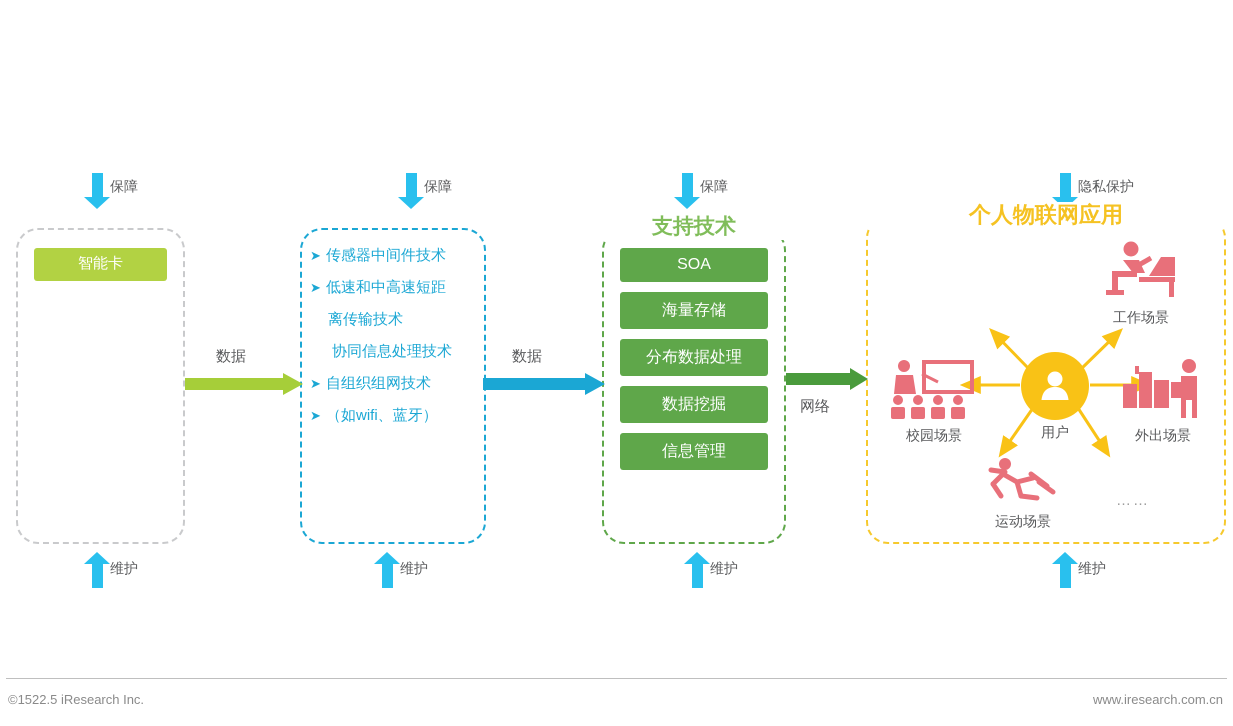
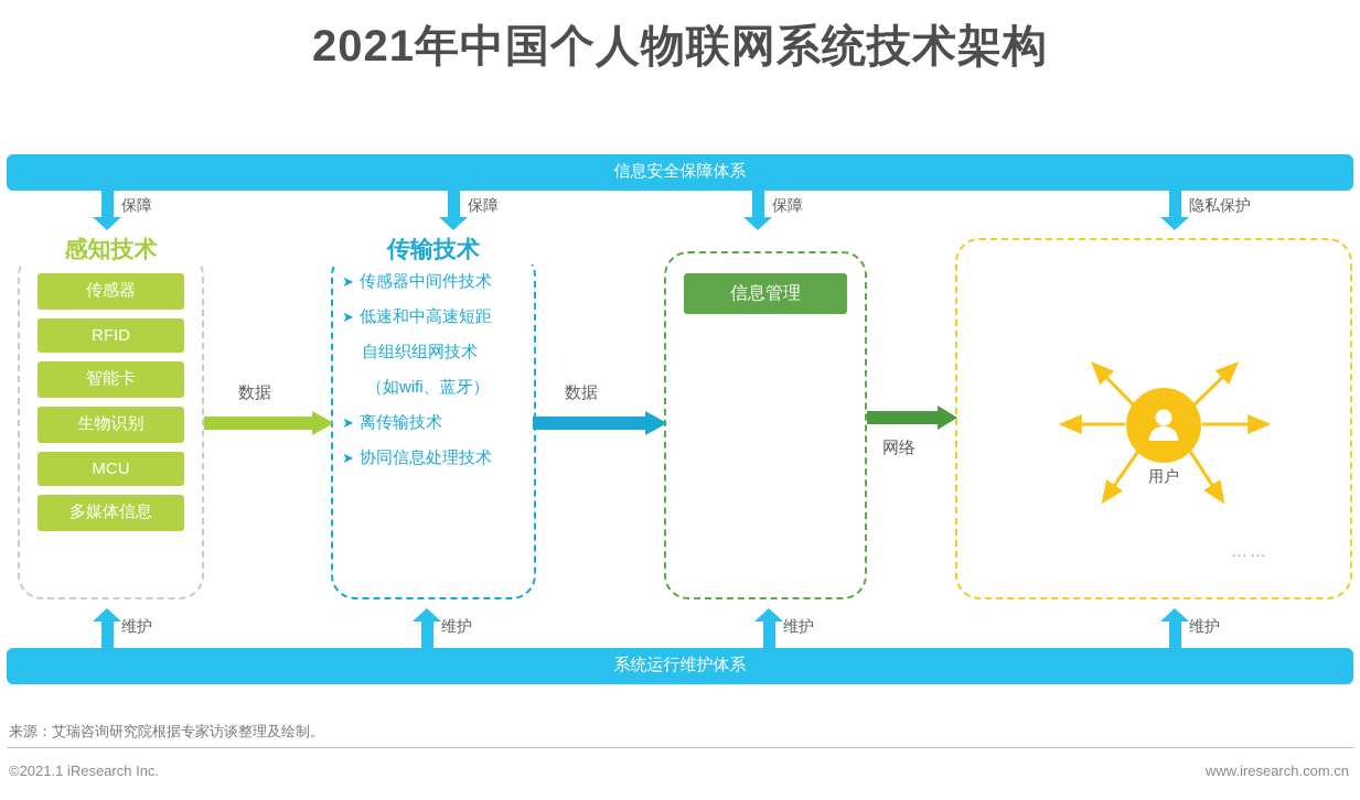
+ 2021年中国个人物联网系统技术架构
+ 信息安全保障体系
+ 系统运行维护体系
  保障
  保障
  保障
  隐私保护
  维护
  维护
  维护
  维护
+ 感知技术
+ 传感器
+ RFID
  智能卡
+ 生物识别
+ MCU
+ 多媒体信息
+ 传输技术
  ➤
  传感器中间件技术
  ➤
  低速和中高速短距
- 离传输技术
+ 自组织组网技术
- 协同信息处理技术
+ （如wifi、蓝牙）
  ➤
- 自组织组网技术
+ 离传输技术
  ➤
- （如wifi、蓝牙）
+ 协同信息处理技术
- 支持技术
- SOA
- 海量存储
- 分布数据处理
- 数据挖掘
  信息管理
- 个人物联网应用
  用户
- 工作场景
- 校园场景
- 外出场景
- 运动场景
  ……
  数据
  数据
  网络
+ 来源：艾瑞咨询研究院根据专家访谈整理及绘制。
- ©1522.5 iResearch Inc.
+ ©2021.1 iResearch Inc.
  www.iresearch.com.cn
